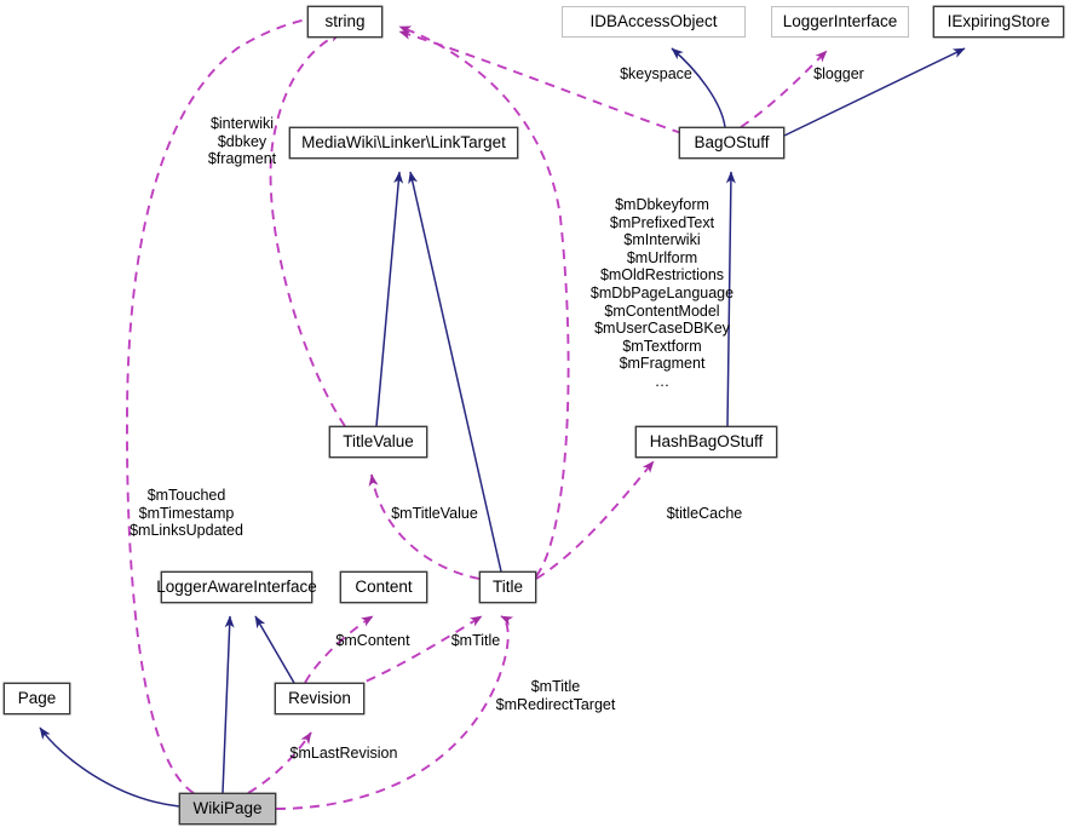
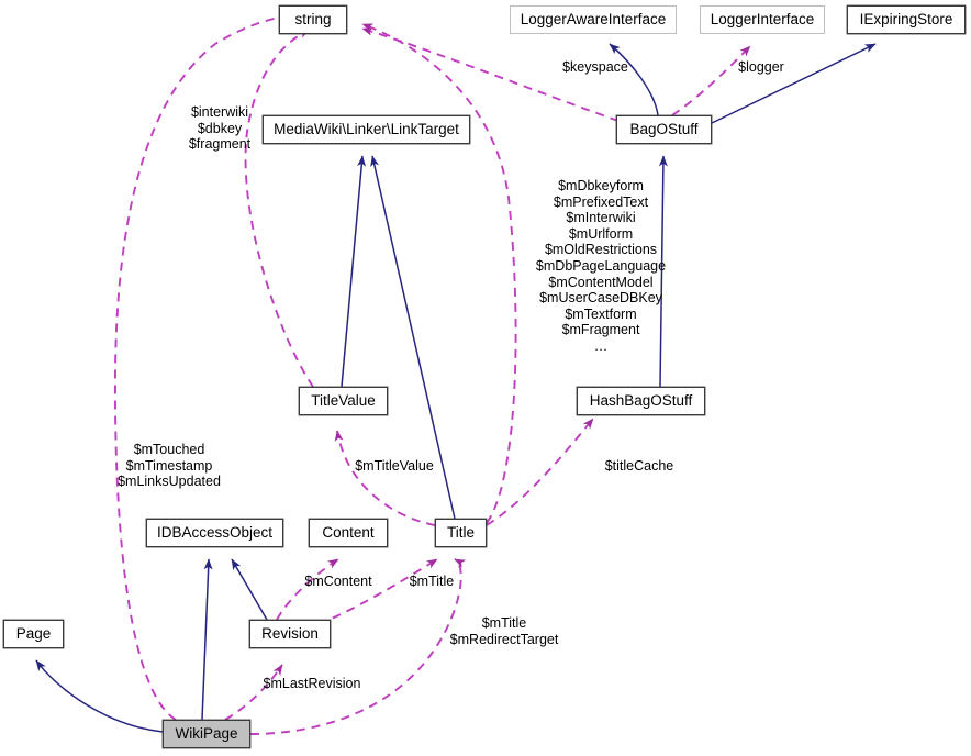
  string
- IDBAccessObject
+ LoggerAwareInterface
  LoggerInterface
  IExpiringStore
  MediaWiki\Linker\LinkTarget
  BagOStuff
  TitleValue
  HashBagOStuff
- LoggerAwareInterface
+ IDBAccessObject
  Content
  Title
  Page
  Revision
  WikiPage
  $keyspace
  $logger
  $interwiki
  $dbkey
  $fragment
  $mDbkeyform
  $mPrefixedText
  $mInterwiki
  $mUrlform
  $mOldRestrictions
  $mDbPageLanguage
  $mContentModel
  $mUserCaseDBKey
  $mTextform
  $mFragment
  …
  $mTouched
  $mTimestamp
  $mLinksUpdated
  $mTitleValue
  $titleCache
  $mContent
  $mTitle
  $mTitle
  $mRedirectTarget
  $mLastRevision
